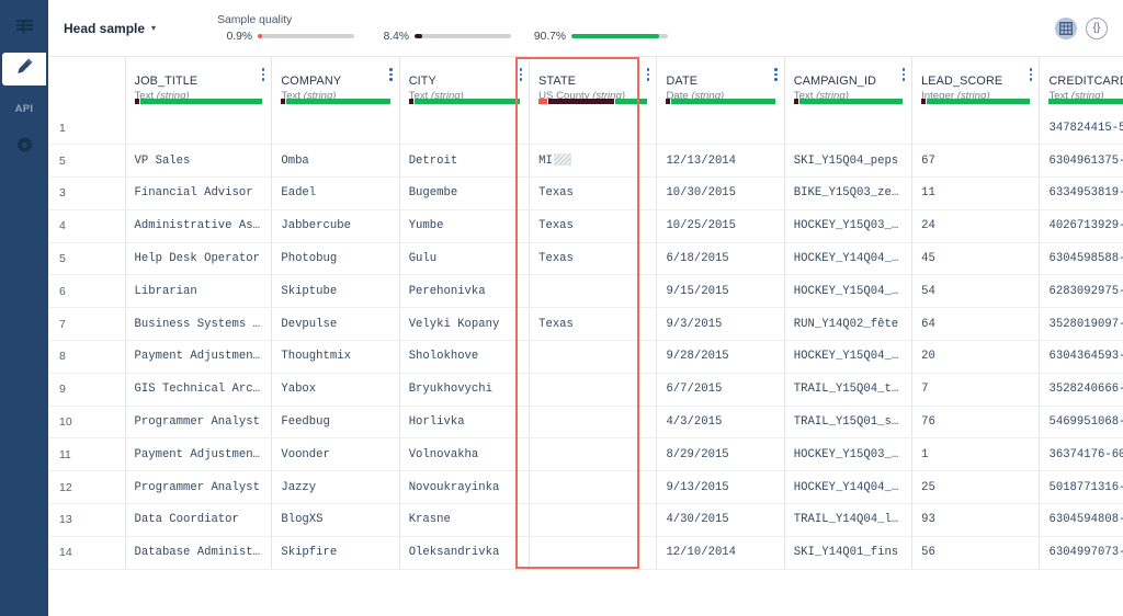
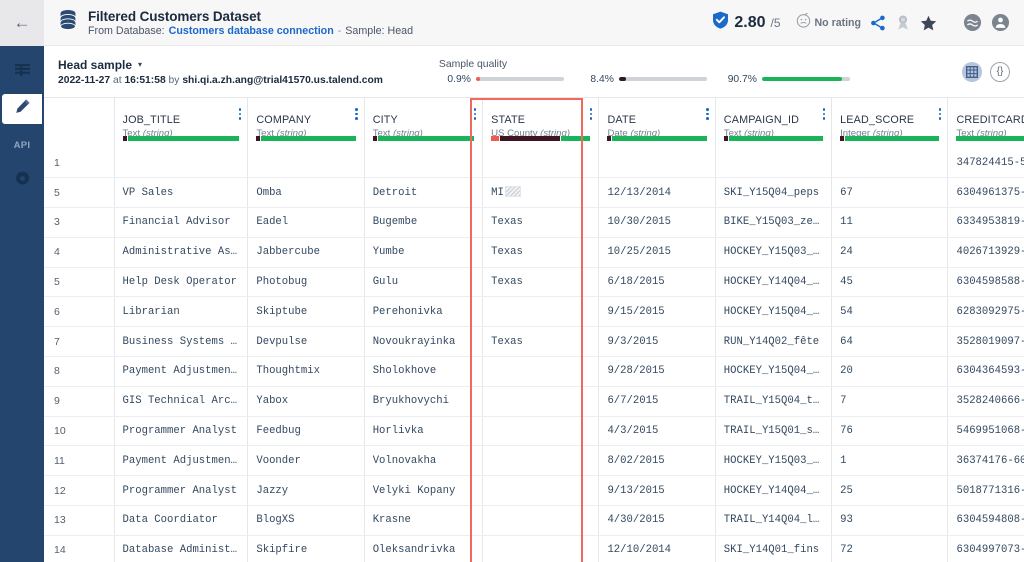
+ ←
+ Filtered Customers Dataset
+ From Database:
+ Customers database connection
+ -
+ Sample: Head
+ 2.80
+ /5
+ No rating
  API
  Head sample
  ▾
+ 2022-11-27 at 16:51:58 by shi.qi.a.zh.ang@trial41570.us.talend.com
  Sample quality
  0.9%
  8.4%
  90.7%
  {}
  	JOB_TITLEText (string)	COMPANYText (string)	CITYText (string)	STATEUS County (string)	DATEDate (string)	CAMPAIGN_IDText (string)	LEAD_SCOREInteger (string)	CREDITCARText (string)
  5	VP Sales	Omba	Detroit	MI	12/13/2014	SKI_Y15Q04_peps	67	6304961375-
  3	Financial Advisor	Eadel	Bugembe	Texas	10/30/2015	BIKE_Y15Q03_zest	11	6334953819-
  4	Administrative Ass…	Jabbercube	Yumbe	Texas	10/25/2015	HOCKEY_Y15Q03_gul	24	4026713929-
  5	Help Desk Operator	Photobug	Gulu	Texas	6/18/2015	HOCKEY_Y14Q04_fak	45	6304598588-
  6	Librarian	Skiptube	Perehonivka		9/15/2015	HOCKEY_Y15Q04_ogl	54	6283092975-
- 7	Business Systems D…	Devpulse	Velyki Kopany	Texas	9/3/2015	RUN_Y14Q02_fête	64	3528019097-
+ 7	Business Systems D…	Devpulse	Novoukrayinka	Texas	9/3/2015	RUN_Y14Q02_fête	64	3528019097-
  8	Payment Adjustment…	Thoughtmix	Sholokhove		9/28/2015	HOCKEY_Y15Q04_tac	20	6304364593-
  9	GIS Technical Arch…	Yabox	Bryukhovychi		6/7/2015	TRAIL_Y15Q04_tack	7	3528240666-
  10	Programmer Analyst	Feedbug	Horlivka		4/3/2015	TRAIL_Y15Q01_sewn	76	5469951068-
- 11	Payment Adjustment…	Voonder	Volnovakha		8/29/2015	HOCKEY_Y15Q03_sof	1	36374176-60
+ 11	Payment Adjustment…	Voonder	Volnovakha		8/02/2015	HOCKEY_Y15Q03_sof	1	36374176-60
- 12	Programmer Analyst	Jazzy	Novoukrayinka		9/13/2015	HOCKEY_Y14Q04_yoc	25	5018771316-
+ 12	Programmer Analyst	Jazzy	Velyki Kopany		9/13/2015	HOCKEY_Y14Q04_yoc	25	5018771316-
  13	Data Coordiator	BlogXS	Krasne		4/30/2015	TRAIL_Y14Q04_loom	93	6304594808-
- 14	Database Administr…	Skipfire	Oleksandrivka		12/10/2014	SKI_Y14Q01_fins	56	6304997073-
+ 14	Database Administr…	Skipfire	Oleksandrivka		12/10/2014	SKI_Y14Q01_fins	72	6304997073-
